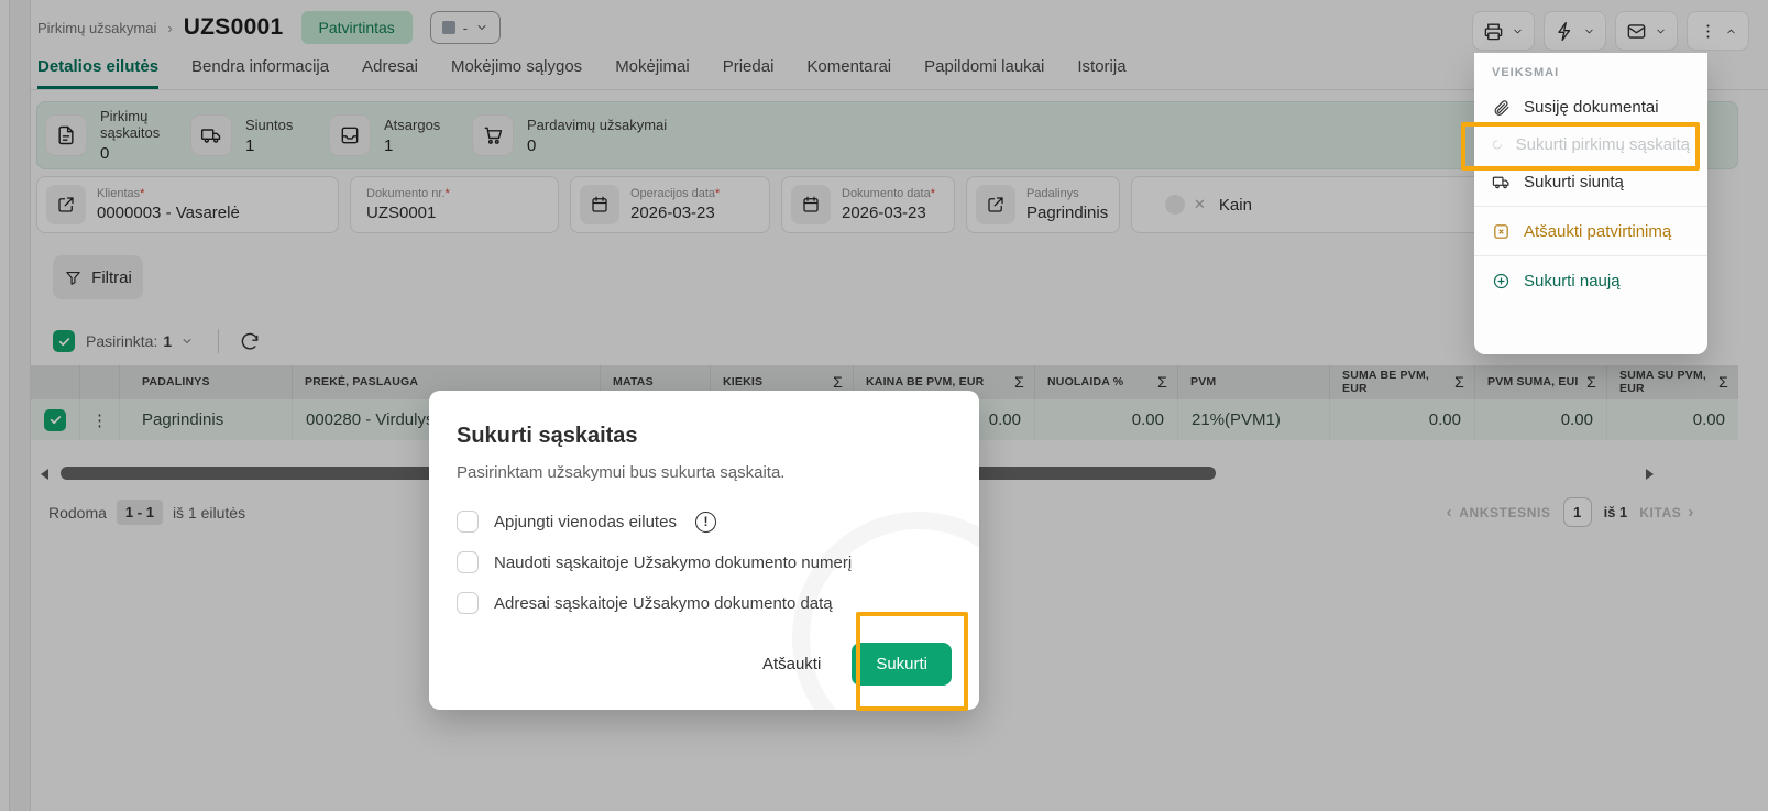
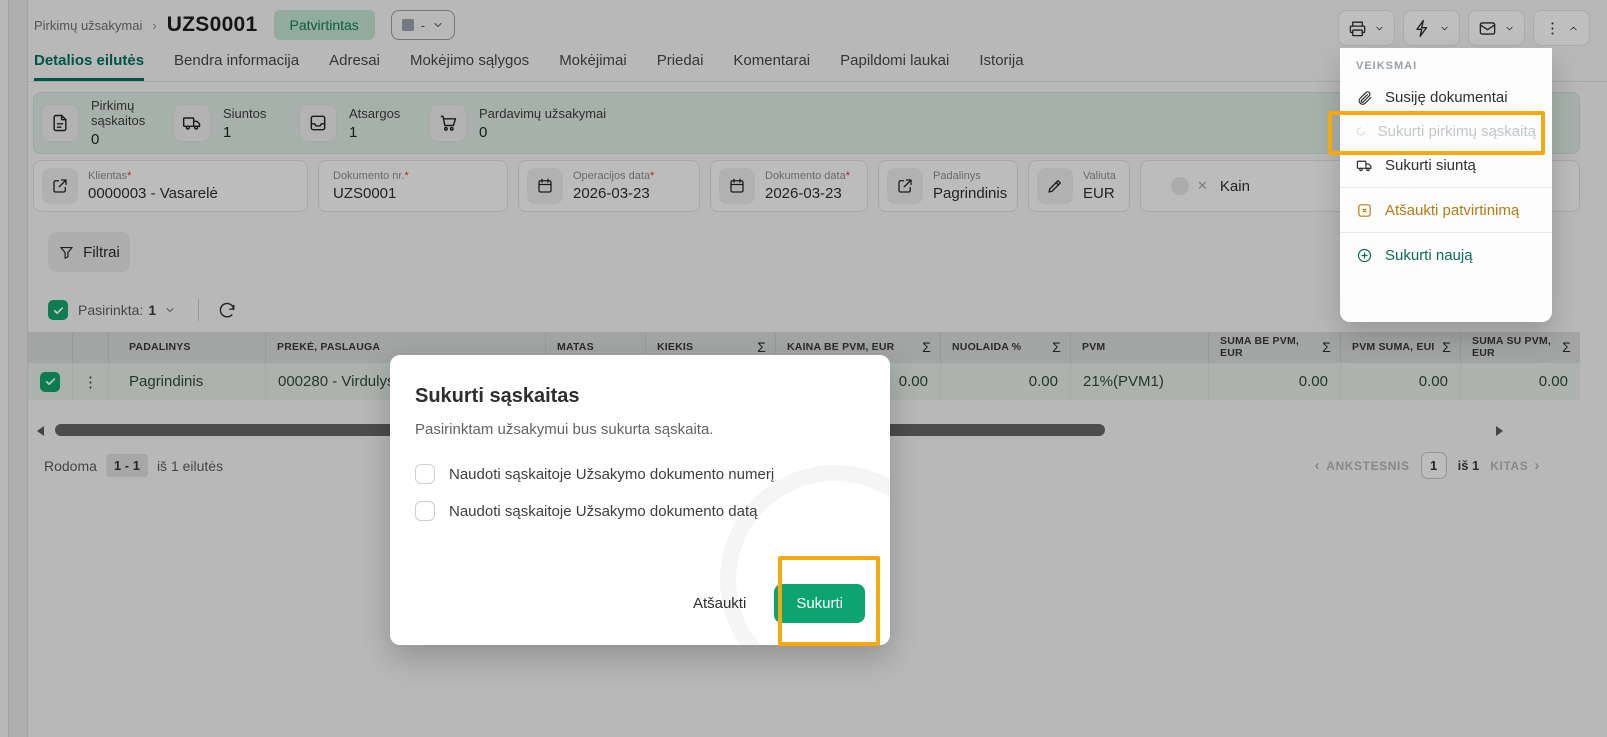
  Pirkimų užsakymai
  ›
  UZS0001
  Patvirtintas
  -
  Detalios eilutės
  Bendra informacija
  Adresai
  Mokėjimo sąlygos
  Mokėjimai
  Priedai
  Komentarai
  Papildomi laukai
  Istorija
  Pirkimų sąskaitos
  0
  Siuntos
  1
  Atsargos
  1
  Pardavimų užsakymai
  0
  Klientas*
  0000003 - Vasarelė
  Dokumento nr.*
  UZS0001
  Operacijos data*
  2026-03-23
  Dokumento data*
  2026-03-23
  Padalinys
  Pagrindinis
+ Valiuta
+ EUR
  ✕
  Kain
  Filtrai
  Pasirinkta:
  1
  PADALINYS
  PREKĖ, PASLAUGA
  MATAS
  KIEKIS
  Σ
  KAINA BE PVM, EUR
  Σ
  NUOLAIDA %
  Σ
  PVM
  SUMA BE PVM, EUR
  Σ
  PVM SUMA, EUI
  Σ
  SUMA SU PVM, EUR
  Σ
  ⋮
  Pagrindinis
  000280 - Virduly
  0.00
  0.00
  21%(PVM1)
  0.00
  0.00
  0.00
  Rodoma
  1 - 1
  iš 1 eilutės
  ‹
  ANKSTESNIS
  1
  iš 1
  KITAS
  ›
  Sukurti sąskaitas
  Pasirinktam užsakymui bus sukurta sąskaita.
- Apjungti vienodas eilutes
- !
  Naudoti sąskaitoje Užsakymo dokumento numerį
- Adresai sąskaitoje Užsakymo dokumento datą
+ Naudoti sąskaitoje Užsakymo dokumento datą
  Atšaukti
  Sukurti
  VEIKSMAI
  Susiję dokumentai
  Sukurti pirkimų sąskaitą
  Sukurti siuntą
  Atšaukti patvirtinimą
  Sukurti naują
